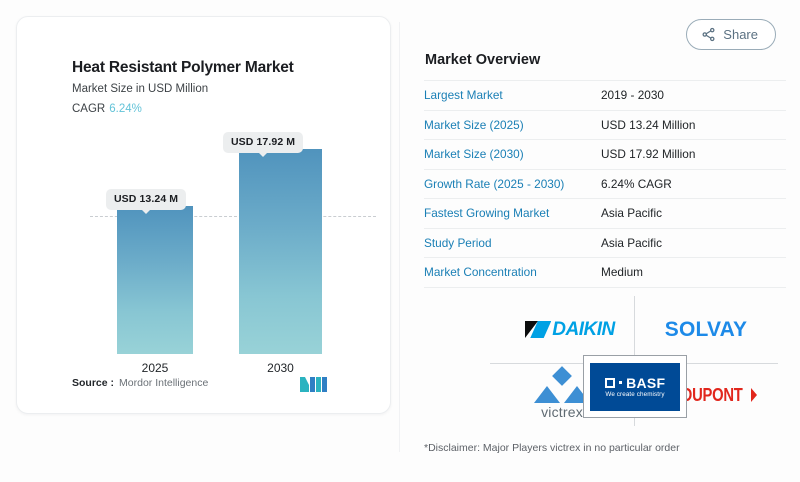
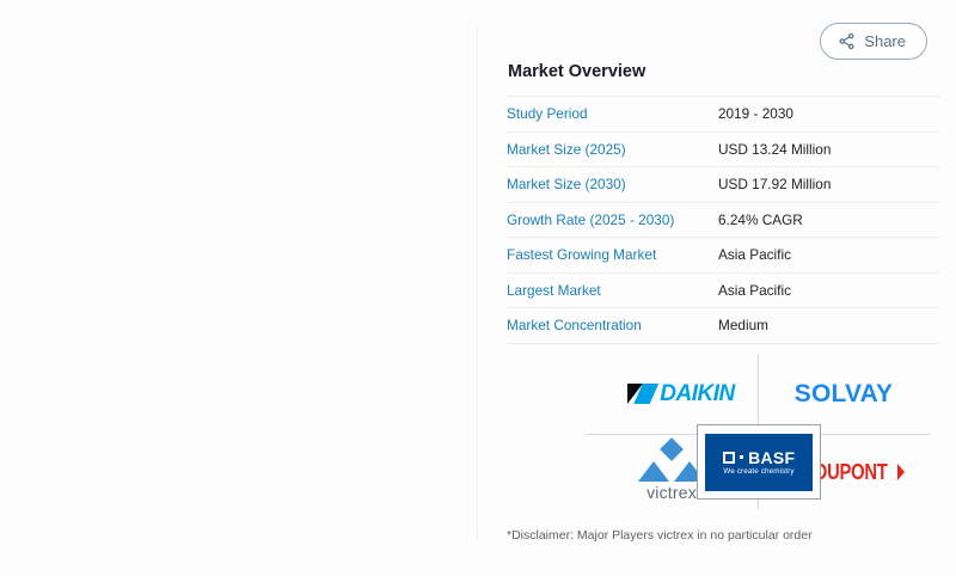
- Heat Resistant Polymer Market
- Market Size in USD Million
- CAGR 6.24%
- USD 13.24 M
- USD 17.92 M
- 2025
- 2030
- Source : Mordor Intelligence
  Share
  Market Overview
- Largest Market
+ Study Period
  2019 - 2030
  Market Size (2025)
  USD 13.24 Million
  Market Size (2030)
  USD 17.92 Million
  Growth Rate (2025 - 2030)
  6.24% CAGR
  Fastest Growing Market
  Asia Pacific
- Study Period
+ Largest Market
  Asia Pacific
  Market Concentration
  Medium
  DAIKIN
  SOLVAY
  victrex
  UPONT
  BASF
  *Disclaimer: Major Players victrex in no particular order
